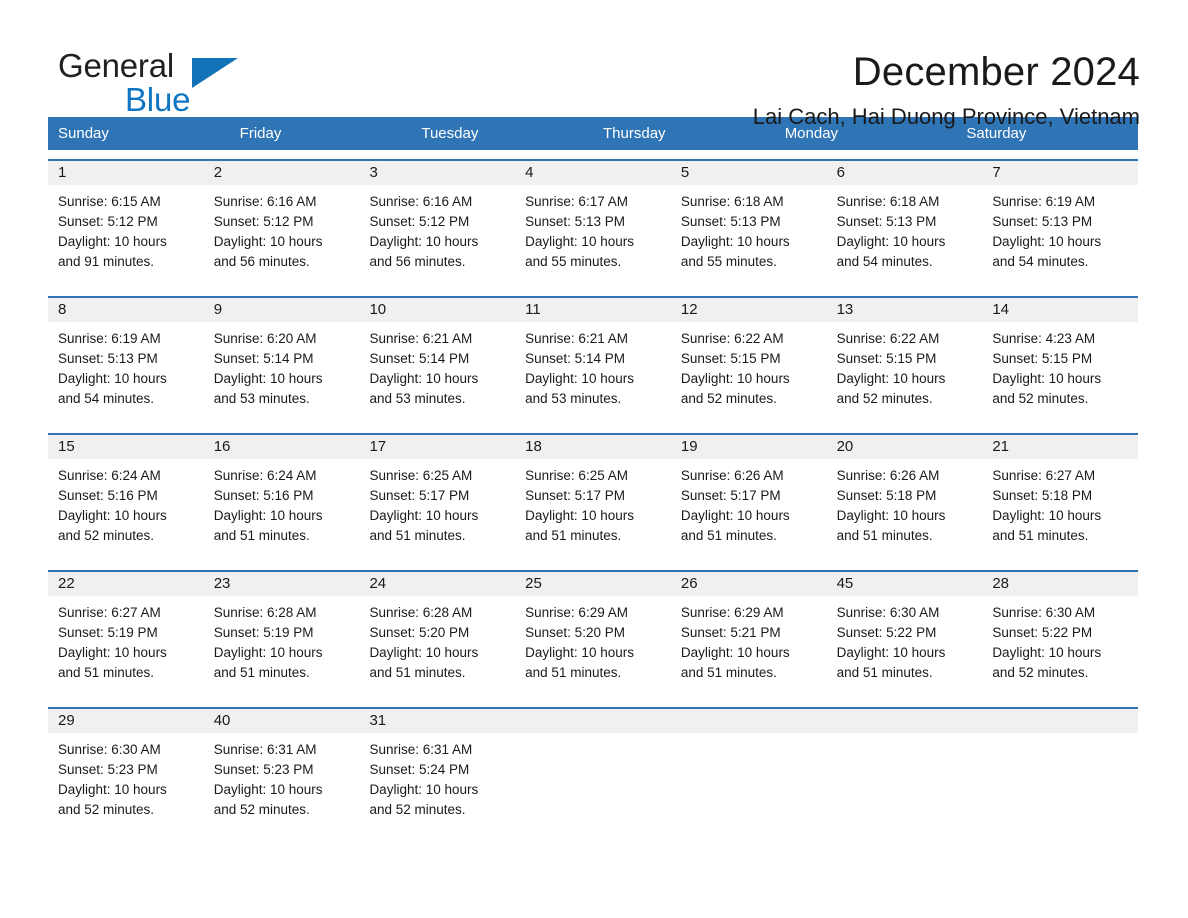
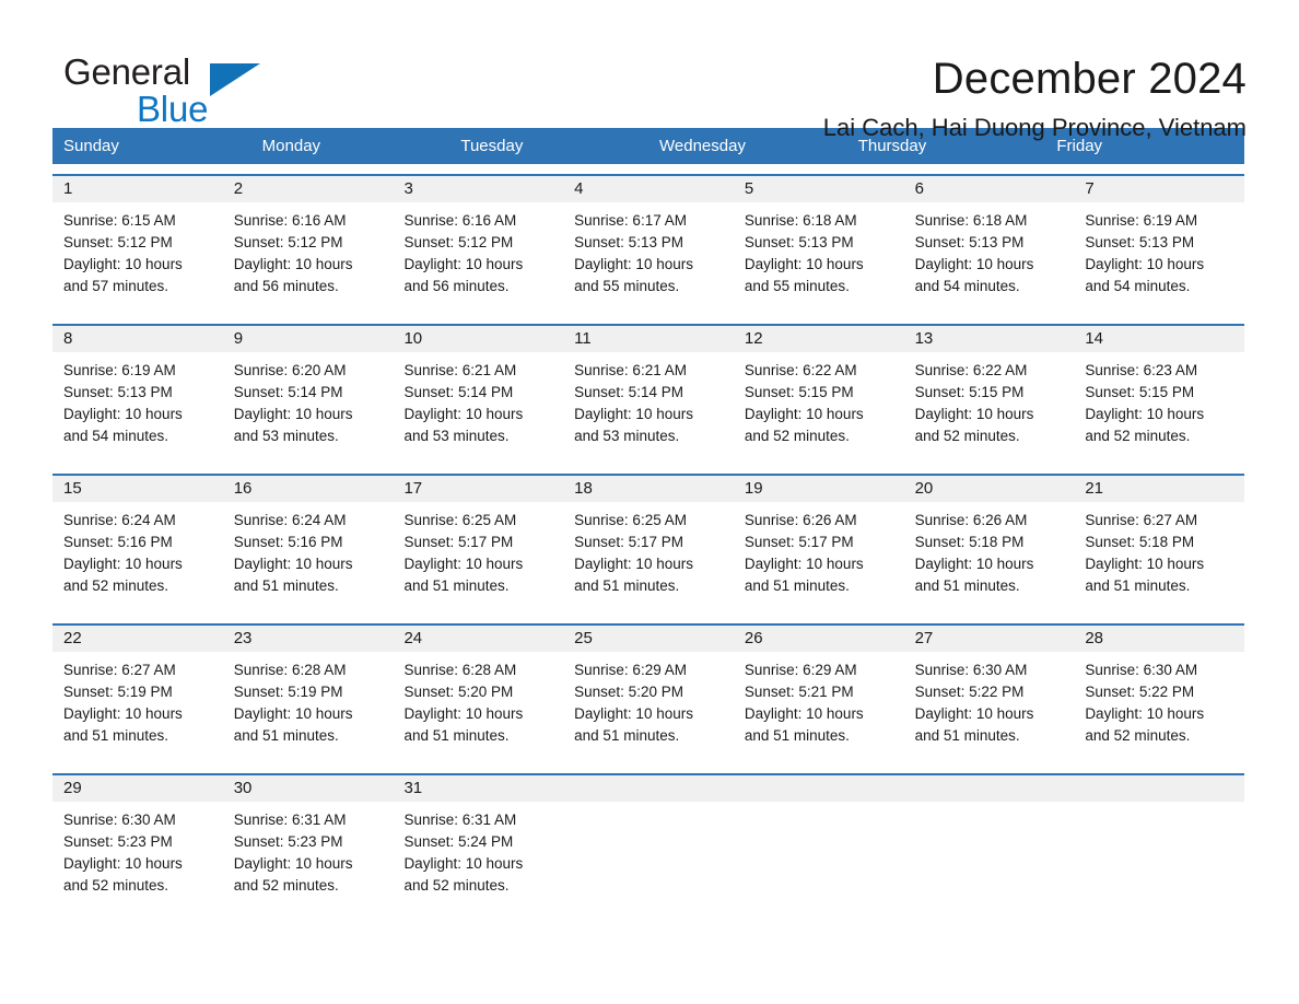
  General
  Blue
  December 2024
  Lai Cach, Hai Duong Province, Vietnam
  Sunday
- Friday
+ Monday
  Tuesday
+ Wednesday
  Thursday
- Monday
+ Friday
- Saturday
  1
  2
  3
  4
  5
  6
  7
  Sunrise: 6:15 AM
  Sunset: 5:12 PM
  Daylight: 10 hours
- and 91 minutes.
+ and 57 minutes.
  Sunrise: 6:16 AM
  Sunset: 5:12 PM
  Daylight: 10 hours
  and 56 minutes.
  Sunrise: 6:16 AM
  Sunset: 5:12 PM
  Daylight: 10 hours
  and 56 minutes.
  Sunrise: 6:17 AM
  Sunset: 5:13 PM
  Daylight: 10 hours
  and 55 minutes.
  Sunrise: 6:18 AM
  Sunset: 5:13 PM
  Daylight: 10 hours
  and 55 minutes.
  Sunrise: 6:18 AM
  Sunset: 5:13 PM
  Daylight: 10 hours
  and 54 minutes.
  Sunrise: 6:19 AM
  Sunset: 5:13 PM
  Daylight: 10 hours
  and 54 minutes.
  8
  9
  10
  11
  12
  13
  14
  Sunrise: 6:19 AM
  Sunset: 5:13 PM
  Daylight: 10 hours
  and 54 minutes.
  Sunrise: 6:20 AM
  Sunset: 5:14 PM
  Daylight: 10 hours
  and 53 minutes.
  Sunrise: 6:21 AM
  Sunset: 5:14 PM
  Daylight: 10 hours
  and 53 minutes.
  Sunrise: 6:21 AM
  Sunset: 5:14 PM
  Daylight: 10 hours
  and 53 minutes.
  Sunrise: 6:22 AM
  Sunset: 5:15 PM
  Daylight: 10 hours
  and 52 minutes.
  Sunrise: 6:22 AM
  Sunset: 5:15 PM
  Daylight: 10 hours
  and 52 minutes.
- Sunrise: 4:23 AM
+ Sunrise: 6:23 AM
  Sunset: 5:15 PM
  Daylight: 10 hours
  and 52 minutes.
  15
  16
  17
  18
  19
  20
  21
  Sunrise: 6:24 AM
  Sunset: 5:16 PM
  Daylight: 10 hours
  and 52 minutes.
  Sunrise: 6:24 AM
  Sunset: 5:16 PM
  Daylight: 10 hours
  and 51 minutes.
  Sunrise: 6:25 AM
  Sunset: 5:17 PM
  Daylight: 10 hours
  and 51 minutes.
  Sunrise: 6:25 AM
  Sunset: 5:17 PM
  Daylight: 10 hours
  and 51 minutes.
  Sunrise: 6:26 AM
  Sunset: 5:17 PM
  Daylight: 10 hours
  and 51 minutes.
  Sunrise: 6:26 AM
  Sunset: 5:18 PM
  Daylight: 10 hours
  and 51 minutes.
  Sunrise: 6:27 AM
  Sunset: 5:18 PM
  Daylight: 10 hours
  and 51 minutes.
  22
  23
  24
  25
  26
- 45
+ 27
  28
  Sunrise: 6:27 AM
  Sunset: 5:19 PM
  Daylight: 10 hours
  and 51 minutes.
  Sunrise: 6:28 AM
  Sunset: 5:19 PM
  Daylight: 10 hours
  and 51 minutes.
  Sunrise: 6:28 AM
  Sunset: 5:20 PM
  Daylight: 10 hours
  and 51 minutes.
  Sunrise: 6:29 AM
  Sunset: 5:20 PM
  Daylight: 10 hours
  and 51 minutes.
  Sunrise: 6:29 AM
  Sunset: 5:21 PM
  Daylight: 10 hours
  and 51 minutes.
  Sunrise: 6:30 AM
  Sunset: 5:22 PM
  Daylight: 10 hours
  and 51 minutes.
  Sunrise: 6:30 AM
  Sunset: 5:22 PM
  Daylight: 10 hours
  and 52 minutes.
  29
- 40
+ 30
  31
  Sunrise: 6:30 AM
  Sunset: 5:23 PM
  Daylight: 10 hours
  and 52 minutes.
  Sunrise: 6:31 AM
  Sunset: 5:23 PM
  Daylight: 10 hours
  and 52 minutes.
  Sunrise: 6:31 AM
  Sunset: 5:24 PM
  Daylight: 10 hours
  and 52 minutes.
